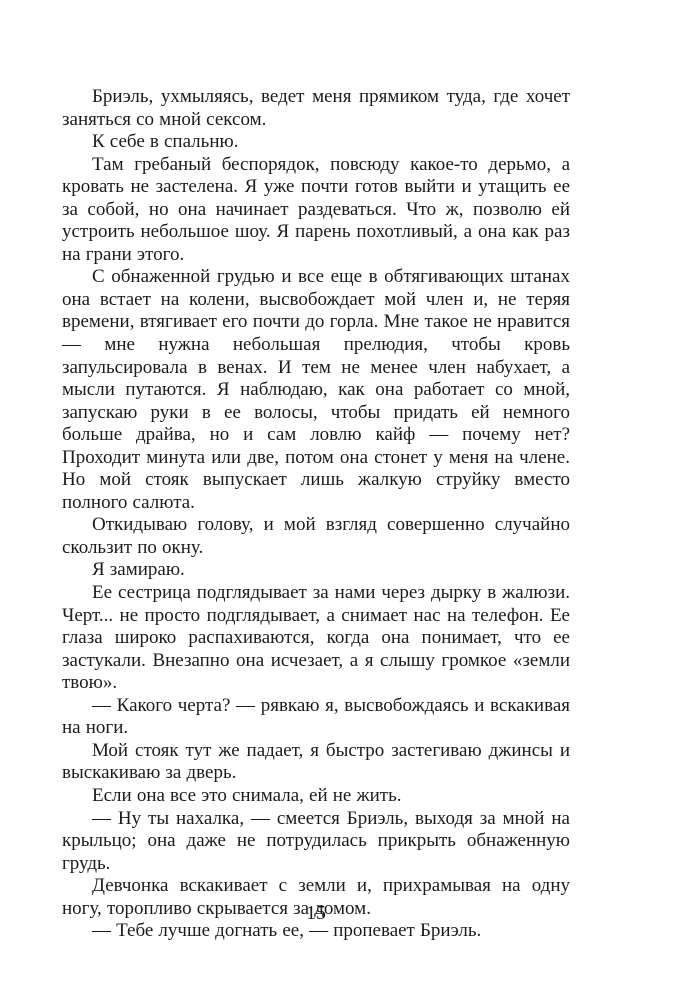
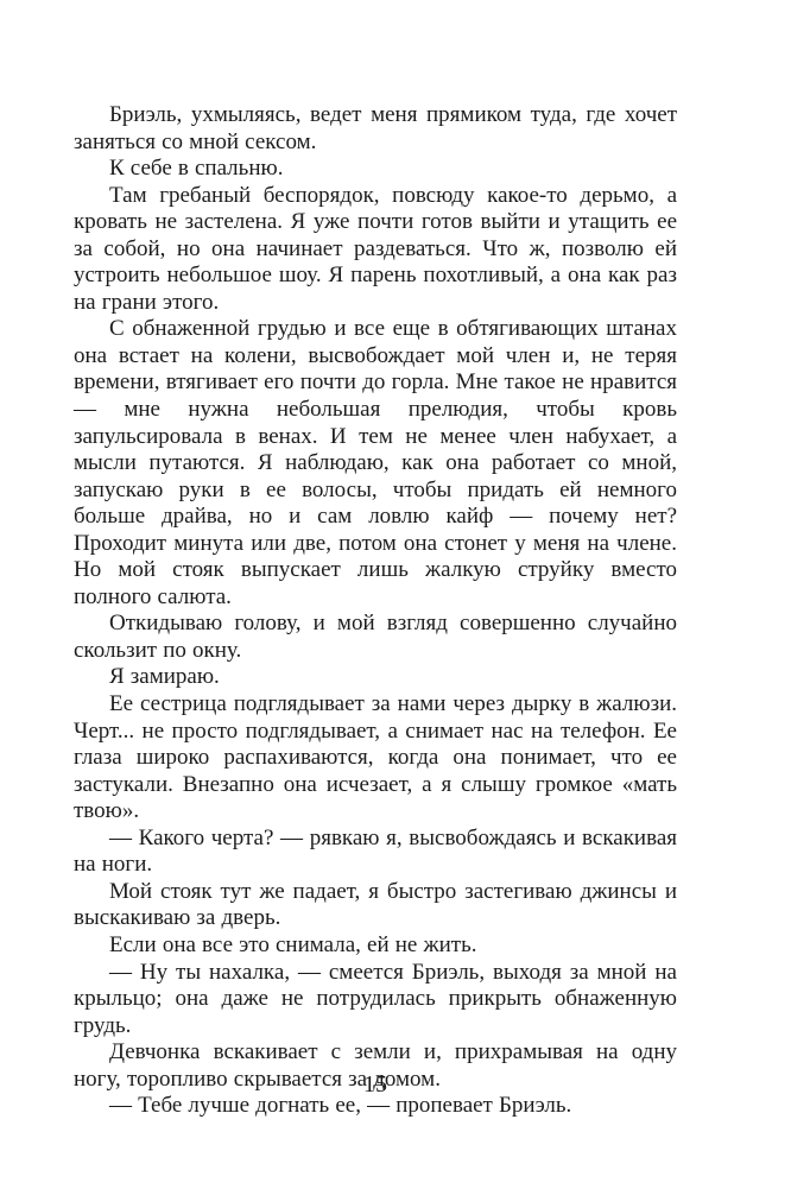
  Бриэль, ухмыляясь, ведет меня прямиком туда, где хочет заняться со мной сексом.
  К себе в спальню.
  Там гребаный беспорядок, повсюду какое-то дерьмо, а кровать не застелена. Я уже почти готов выйти и утащить ее за собой, но она начинает раздеваться. Что ж, позволю ей устроить небольшое шоу. Я парень похотливый, а она как раз на грани этого.
  С обнаженной грудью и все еще в обтягивающих штанах она встает на колени, высвобождает мой член и, не теряя времени, втягивает его почти до горла. Мне такое не нравится — мне нужна небольшая прелюдия, чтобы кровь запульсировала в венах. И тем не менее член набухает, а мысли путаются. Я наблюдаю, как она работает со мной, запускаю руки в ее волосы, чтобы придать ей немного больше драйва, но и сам ловлю кайф — почему нет? Проходит минута или две, потом она стонет у меня на члене. Но мой стояк выпускает лишь жалкую струйку вместо полного салюта.
  Откидываю голову, и мой взгляд совершенно случайно скользит по окну.
  Я замираю.
- Ее сестрица подглядывает за нами через дырку в жалюзи. Черт... не просто подглядывает, а снимает нас на телефон. Ее глаза широко распахиваются, когда она понимает, что ее застукали. Внезапно она исчезает, а я слышу громкое «земли твою».
+ Ее сестрица подглядывает за нами через дырку в жалюзи. Черт... не просто подглядывает, а снимает нас на телефон. Ее глаза широко распахиваются, когда она понимает, что ее застукали. Внезапно она исчезает, а я слышу громкое «мать твою».
  — Какого черта? — рявкаю я, высвобождаясь и вскакивая на ноги.
  Мой стояк тут же падает, я быстро застегиваю джинсы и выскакиваю за дверь.
  Если она все это снимала, ей не жить.
  — Ну ты нахалка, — смеется Бриэль, выходя за мной на крыльцо; она даже не потрудилась прикрыть обнаженную грудь.
  Девчонка вскакивает с земли и, прихрамывая на одну ногу, торопливо скрывается за домом.
  — Тебе лучше догнать ее, — пропевает Бриэль.
  15
